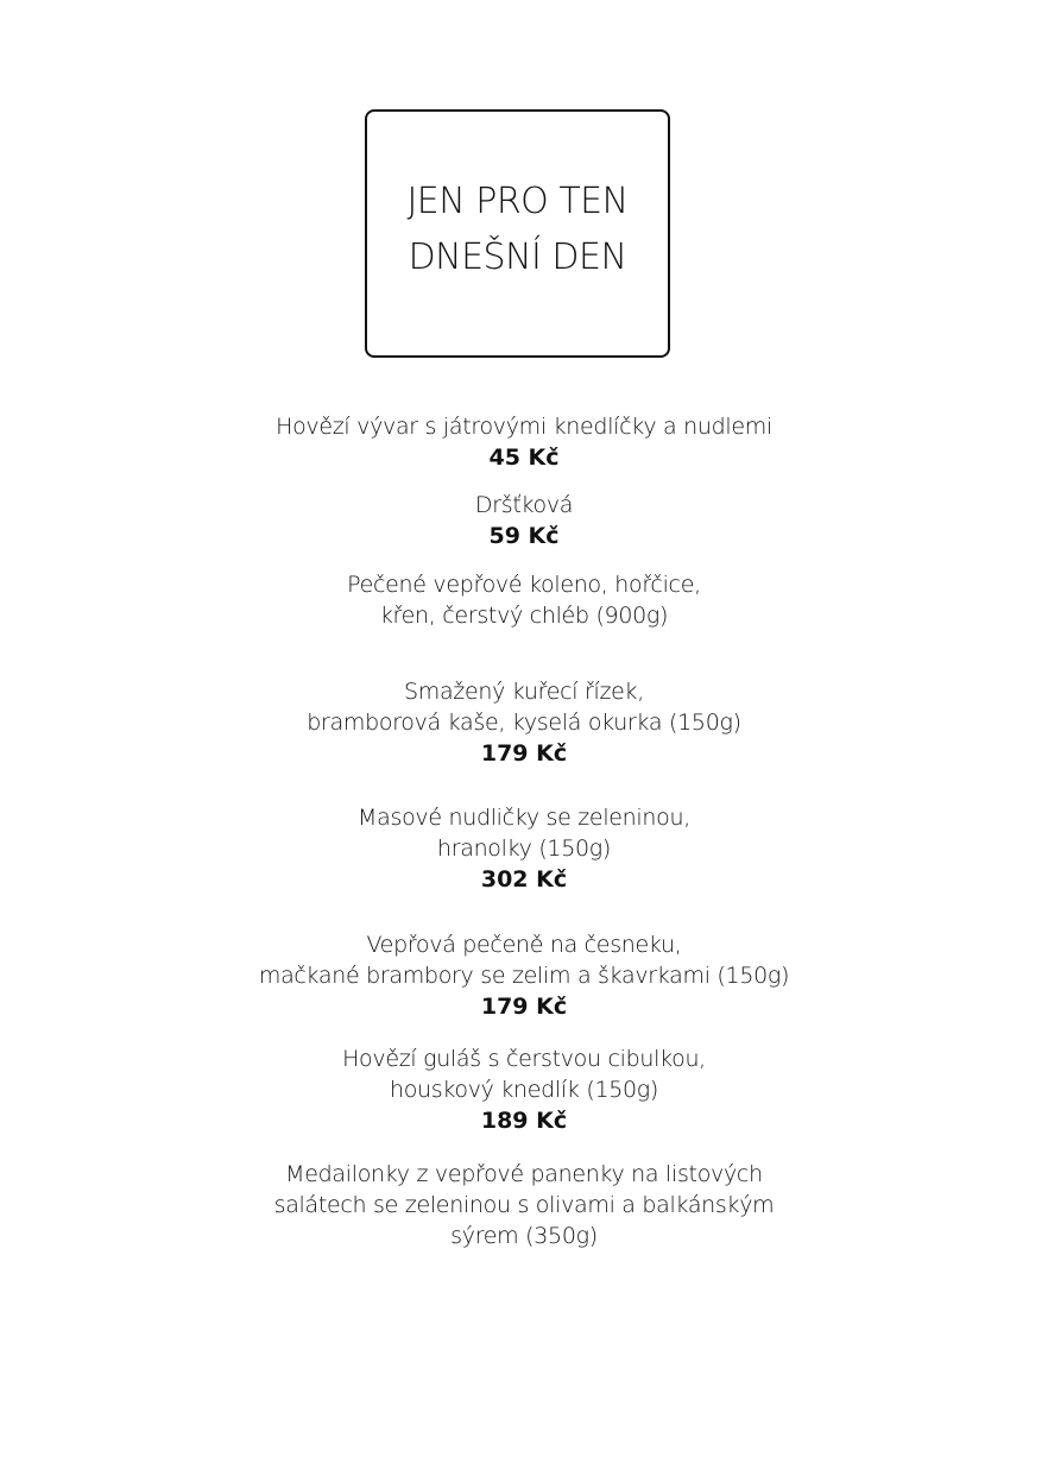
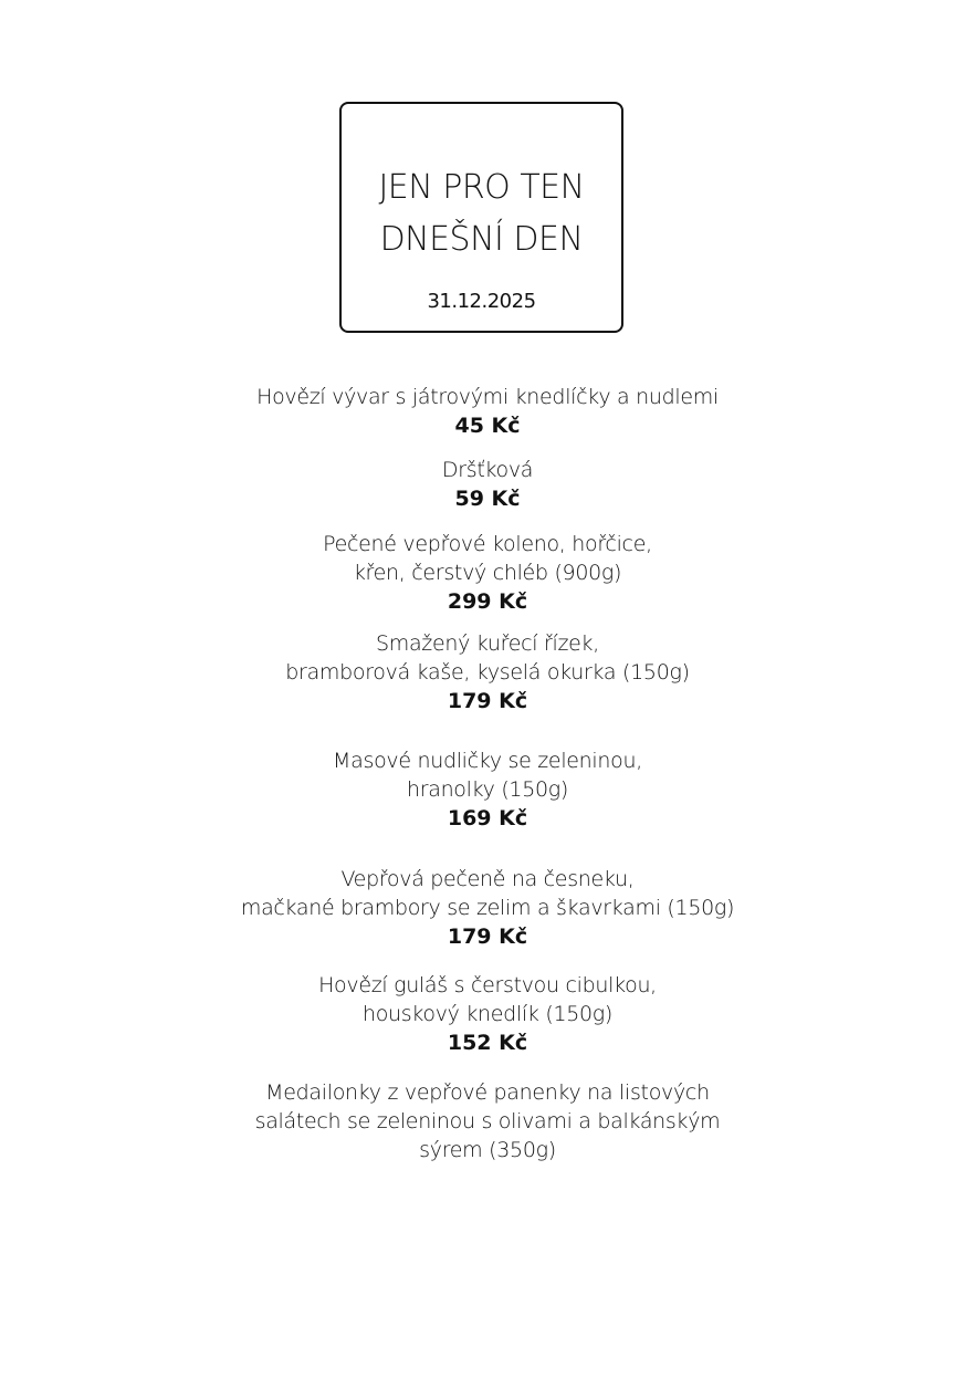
  JEN PRO TEN
  DNEŠNÍ DEN
+ 31.12.2025
  Hovězí vývar s játrovými knedlíčky a nudlemi
  45 Kč
  Dršťková
  59 Kč
  Pečené vepřové koleno, hořčice,
  křen, čerstvý chléb (900g)
+ 299 Kč
  Smažený kuřecí řízek,
  bramborová kaše, kyselá okurka (150g)
  179 Kč
  Masové nudličky se zeleninou,
  hranolky (150g)
- 302 Kč
+ 169 Kč
  Vepřová pečeně na česneku,
  mačkané brambory se zelim a škavrkami (150g)
  179 Kč
  Hovězí guláš s čerstvou cibulkou,
  houskový knedlík (150g)
- 189 Kč
+ 152 Kč
  Medailonky z vepřové panenky na listových
  salátech se zeleninou s olivami a balkánským
  sýrem (350g)
